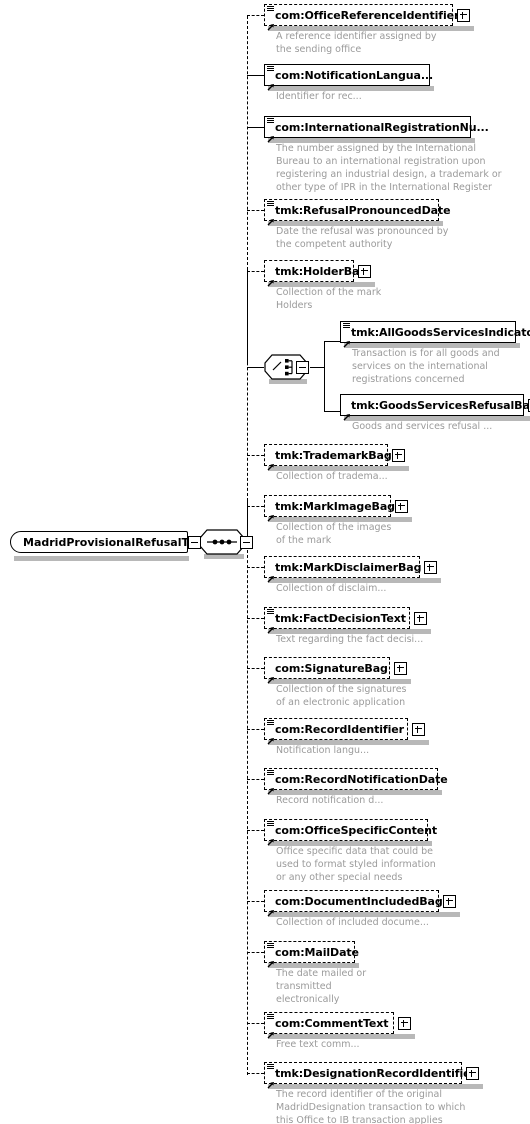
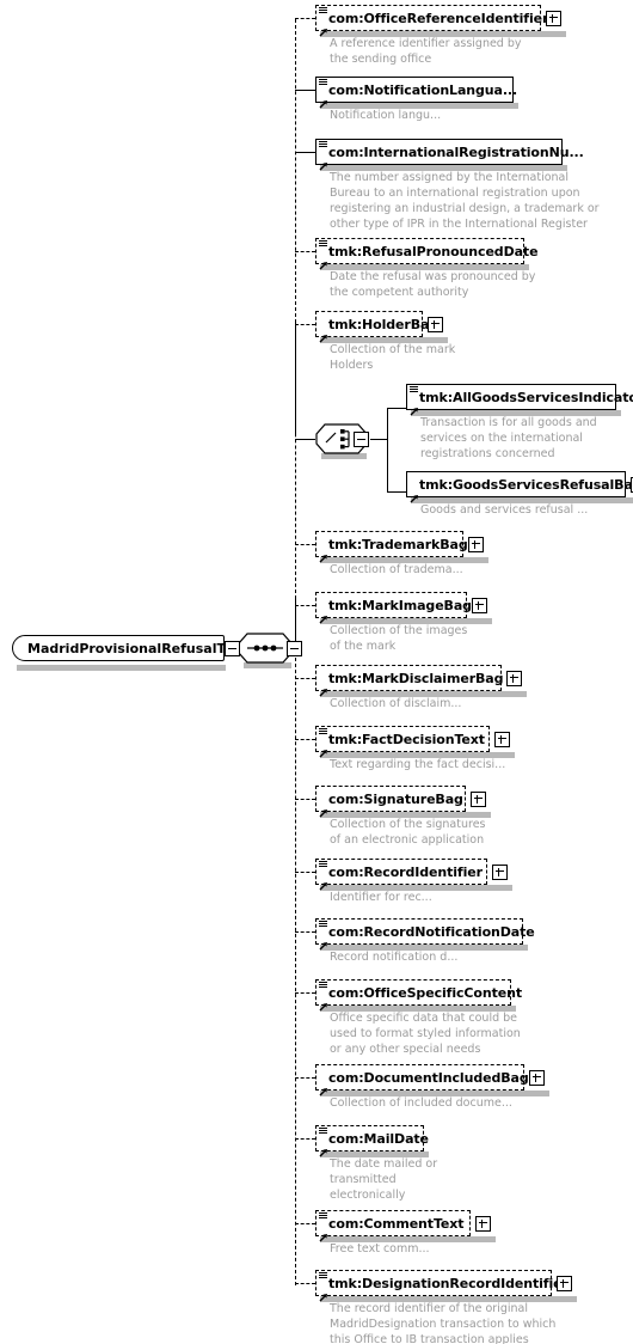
  MadridProvisionalRefusalT
  com:OfficeReferenceIdentifie
  A reference identifier assigned by
  the sending office
  com:NotificationLangua...
- Identifier for rec...
+ Notification langu...
  com:InternationalRegistrationNu...
  The number assigned by the International
  Bureau to an international registration upon
  registering an industrial design, a trademark or
  other type of IPR in the International Register
  tmk:RefusalPronouncedDate
  Date the refusal was pronounced by
  the competent authority
  tmk:HolderBa
  Collection of the mark
  Holders
  tmk:AllGoodsServicesIndicat
  Transaction is for all goods and
  services on the international
  registrations concerned
  tmk:GoodsServicesRefusalBa
  Goods and services refusal ...
  tmk:TrademarkBag
  Collection of tradema...
  tmk:MarkImageBag
  Collection of the images
  of the mark
  tmk:MarkDisclaimerBag
  Collection of disclaim...
  tmk:FactDecisionText
  Text regarding the fact decisi...
  com:SignatureBag
  Collection of the signatures
  of an electronic application
  com:RecordIdentifier
- Notification langu...
+ Identifier for rec...
  com:RecordNotificationDate
  Record notification d...
  com:OfficeSpecificContent
  Office specific data that could be
  used to format styled information
  or any other special needs
  com:DocumentIncludedBag
  Collection of included docume...
  com:MailDate
  The date mailed or
  transmitted
  electronically
  com:CommentText
  Free text comm...
  tmk:DesignationRecordIdentifi
  The record identifier of the original
  MadridDesignation transaction to which
  this Office to IB transaction applies
